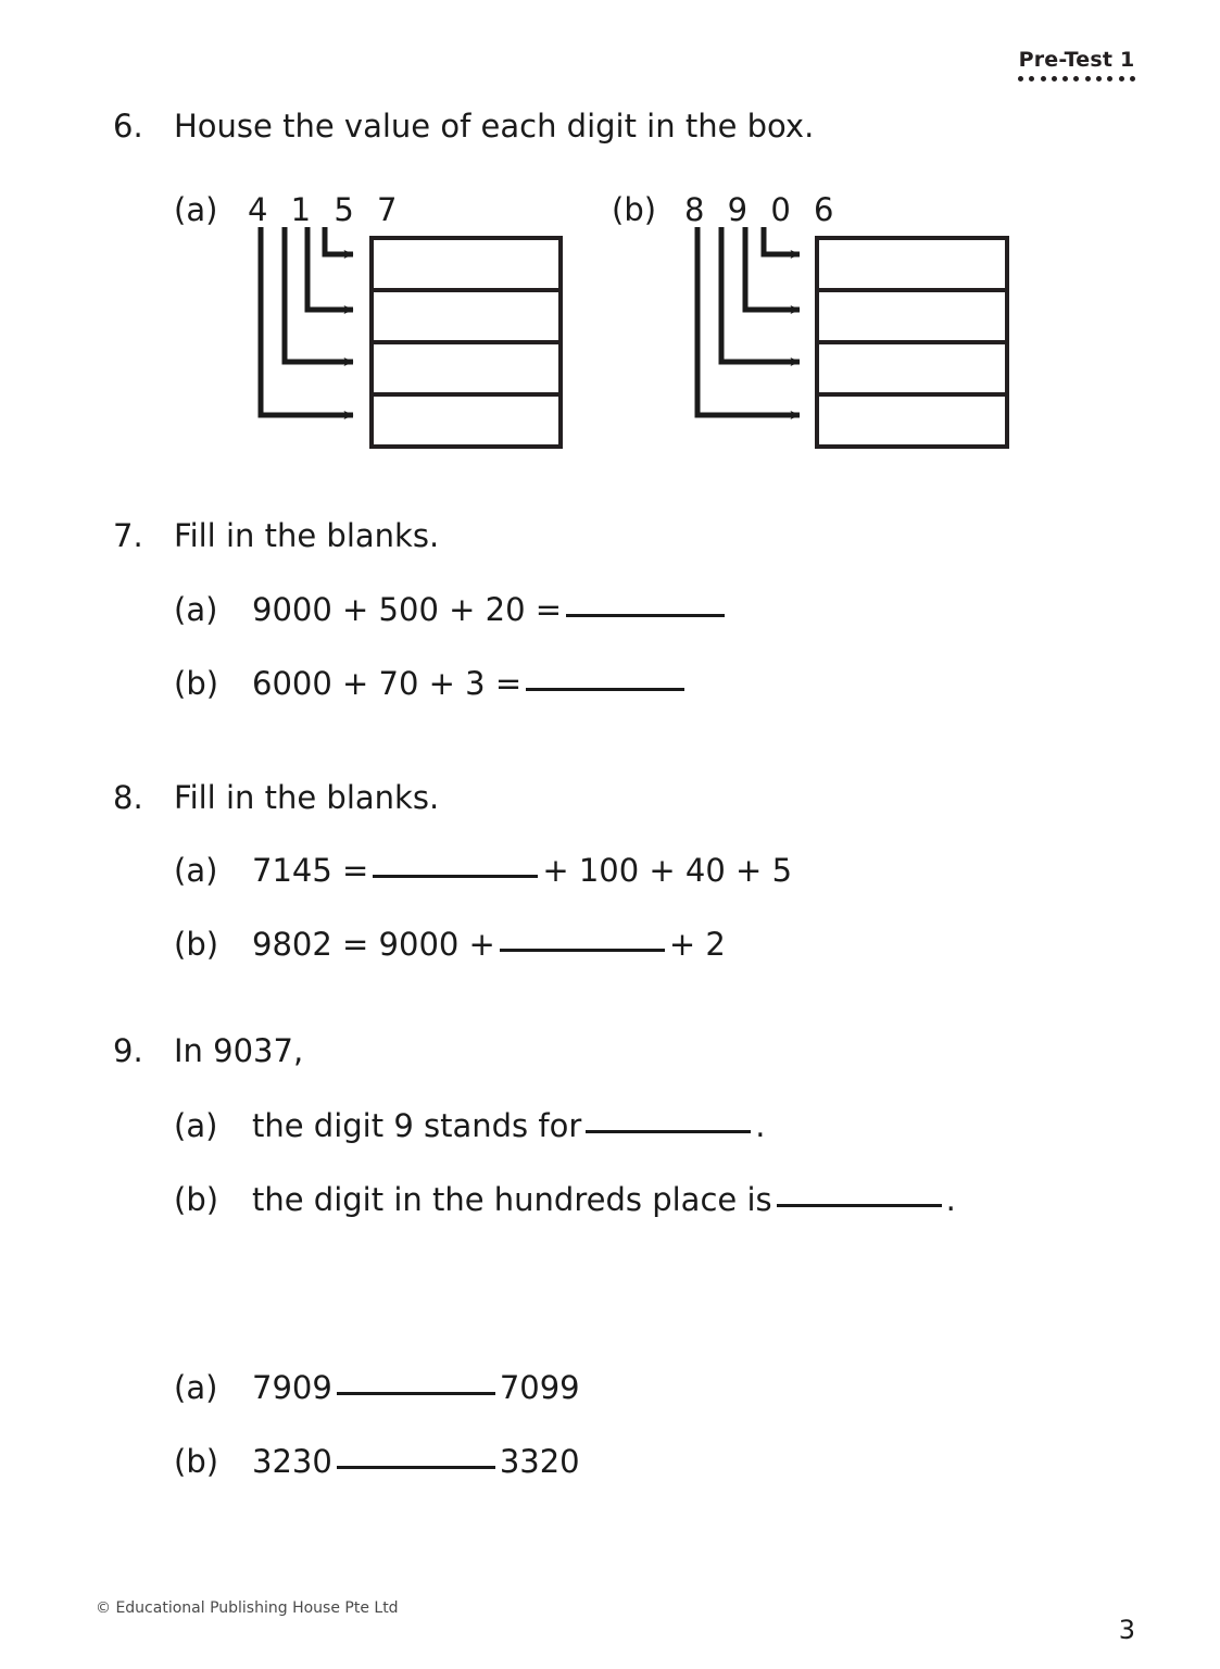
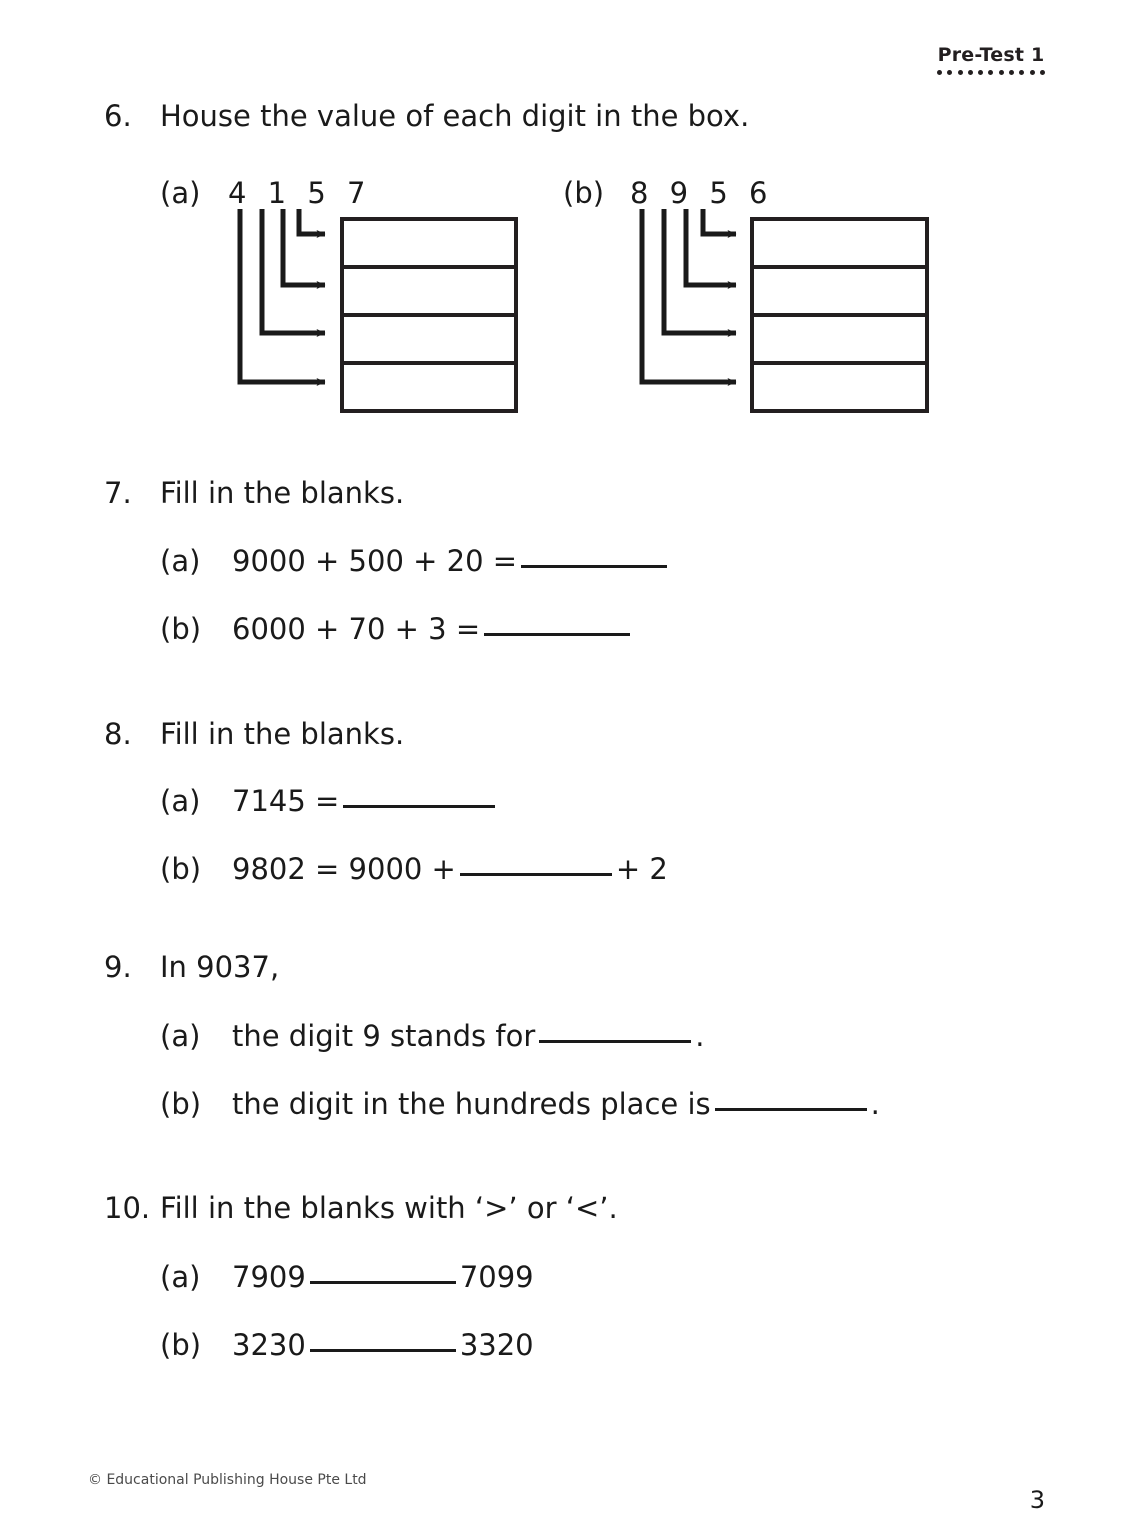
  Pre-Test 1
  6.
  House the value of each digit in the box.
  (a)
  4 1 5 7
  (b)
- 8 9 0 6
+ 8 9 5 6
  7.
  Fill in the blanks.
  (a)
  9000 + 500 + 20 =
  (b)
  6000 + 70 + 3 =
  8.
  Fill in the blanks.
  (a)
  7145 =
- + 100 + 40 + 5
  (b)
  9802 = 9000 +
  + 2
  9.
  In 9037,
  (a)
  the digit 9 stands for
  .
  (b)
  the digit in the hundreds place is
  .
+ 10.
+ Fill in the blanks with ‘>’ or ‘<’.
  (a)
  7909
  7099
  (b)
  3230
  3320
  © Educational Publishing House Pte Ltd
  3
